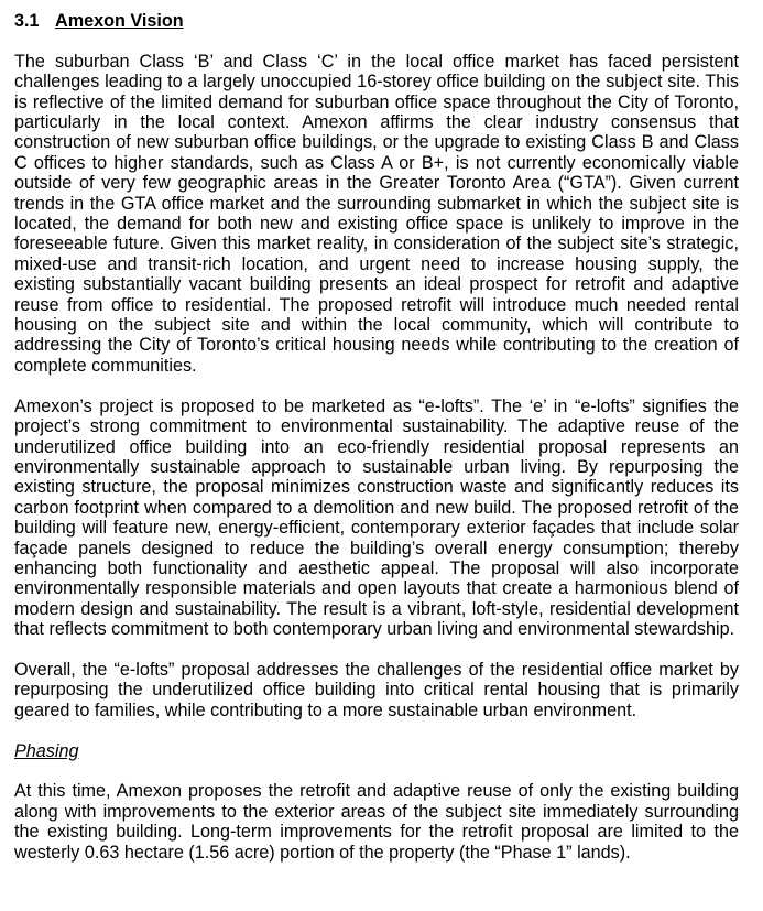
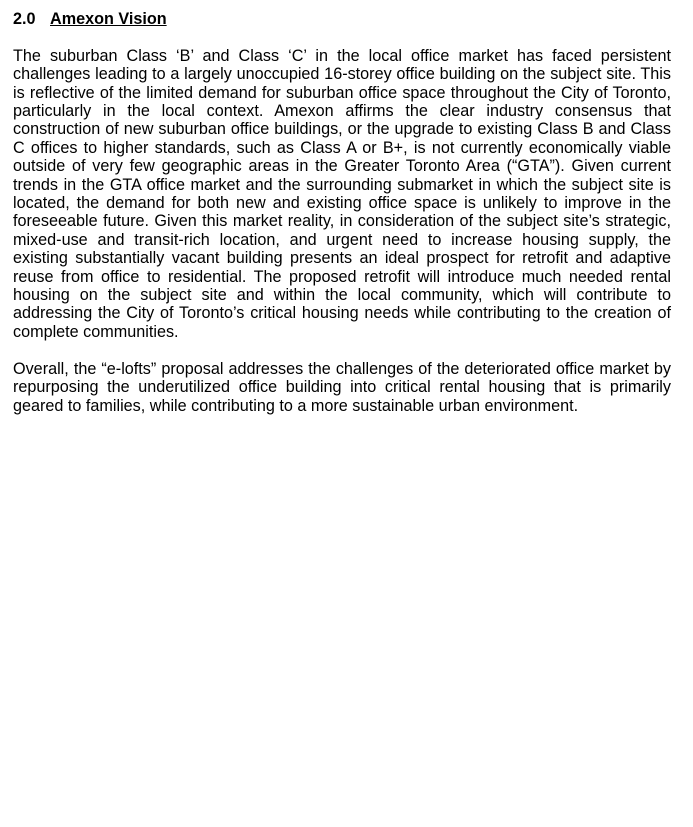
- 3.1 Amexon Vision
+ 2.0 Amexon Vision
  The suburban Class ‘B’ and Class ‘C’ in the local office market has faced persistent challenges leading to a largely unoccupied 16-storey office building on the subject site. This is reflective of the limited demand for suburban office space throughout the City of Toronto, particularly in the local context. Amexon affirms the clear industry consensus that construction of new suburban office buildings, or the upgrade to existing Class B and Class C offices to higher standards, such as Class A or B+, is not currently economically viable outside of very few geographic areas in the Greater Toronto Area (“GTA”). Given current trends in the GTA office market and the surrounding submarket in which the subject site is located, the demand for both new and existing office space is unlikely to improve in the foreseeable future. Given this market reality, in consideration of the subject site’s strategic, mixed-use and transit-rich location, and urgent need to increase housing supply, the existing substantially vacant building presents an ideal prospect for retrofit and adaptive reuse from office to residential. The proposed retrofit will introduce much needed rental housing on the subject site and within the local community, which will contribute to addressing the City of Toronto’s critical housing needs while contributing to the creation of complete communities.
- Amexon’s project is proposed to be marketed as “e-lofts”. The ‘e’ in “e-lofts” signifies the project’s strong commitment to environmental sustainability. The adaptive reuse of the underutilized office building into an eco-friendly residential proposal represents an environmentally sustainable approach to sustainable urban living. By repurposing the existing structure, the proposal minimizes construction waste and significantly reduces its carbon footprint when compared to a demolition and new build. The proposed retrofit of the building will feature new, energy-efficient, contemporary exterior façades that include solar façade panels designed to reduce the building’s overall energy consumption; thereby enhancing both functionality and aesthetic appeal. The proposal will also incorporate environmentally responsible materials and open layouts that create a harmonious blend of modern design and sustainability. The result is a vibrant, loft-style, residential development that reflects commitment to both contemporary urban living and environmental stewardship.
- Overall, the “e-lofts” proposal addresses the challenges of the residential office market by repurposing the underutilized office building into critical rental housing that is primarily geared to families, while contributing to a more sustainable urban environment.
+ Overall, the “e-lofts” proposal addresses the challenges of the deteriorated office market by repurposing the underutilized office building into critical rental housing that is primarily geared to families, while contributing to a more sustainable urban environment.
- Phasing
- At this time, Amexon proposes the retrofit and adaptive reuse of only the existing building along with improvements to the exterior areas of the subject site immediately surrounding the existing building. Long-term improvements for the retrofit proposal are limited to the westerly 0.63 hectare (1.56 acre) portion of the property (the “Phase 1” lands).
